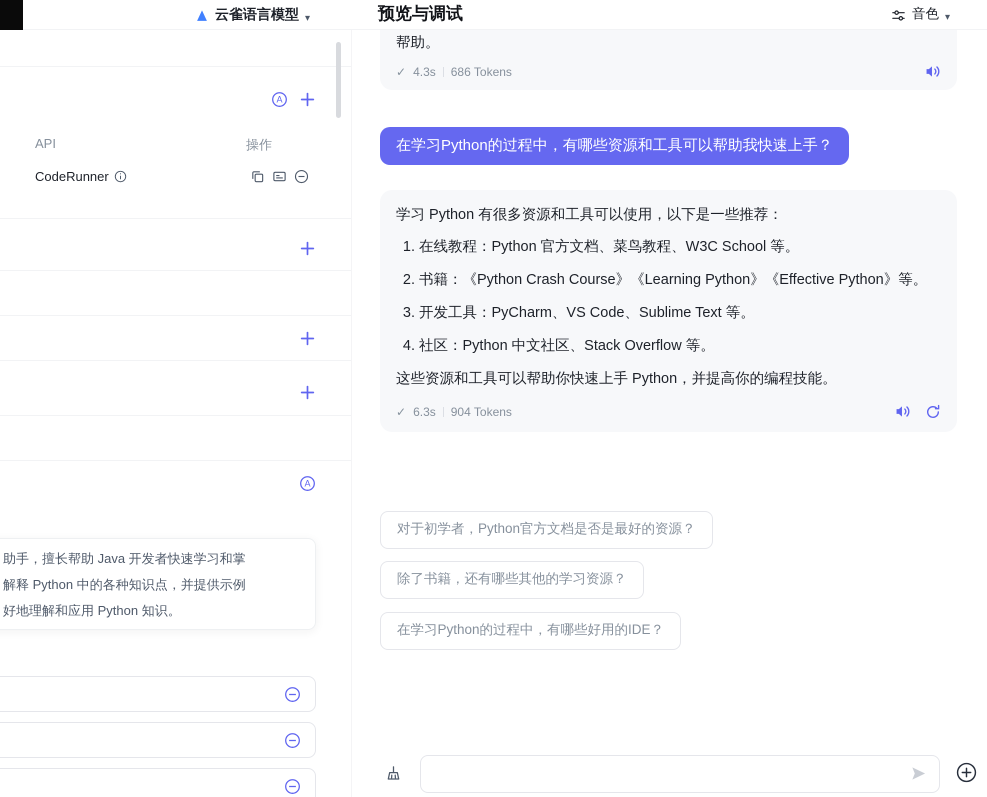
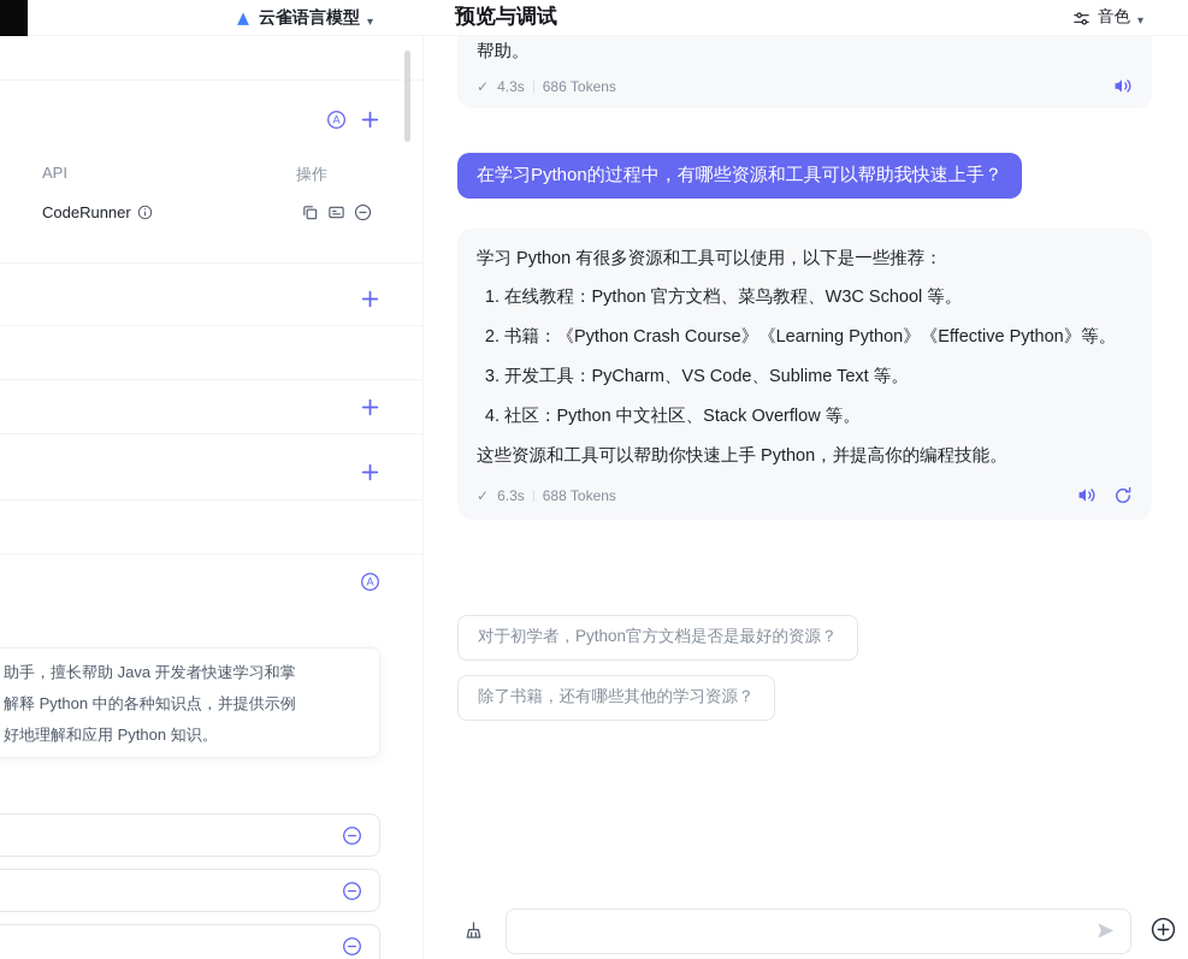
  云雀语言模型
  预览与调试
  音色
  A
  API
  操作
  CodeRunner
  A
  助手，擅长帮助 Java 开发者快速学习和掌
  解释 Python 中的各种知识点，并提供示例
  好地理解和应用 Python 知识。
  帮助。
  4.3s
  686 Tokens
  在学习Python的过程中，有哪些资源和工具可以帮助我快速上手？
  学习 Python 有很多资源和工具可以使用，以下是一些推荐：
  在线教程：Python 官方文档、菜鸟教程、W3C School 等。
  书籍：《Python Crash Course》《Learning Python》《Effective Python》等。
  开发工具：PyCharm、VS Code、Sublime Text 等。
  社区：Python 中文社区、Stack Overflow 等。
  这些资源和工具可以帮助你快速上手 Python，并提高你的编程技能。
  6.3s
- 904 Tokens
+ 688 Tokens
  对于初学者，Python官方文档是否是最好的资源？
  除了书籍，还有哪些其他的学习资源？
- 在学习Python的过程中，有哪些好用的IDE？
